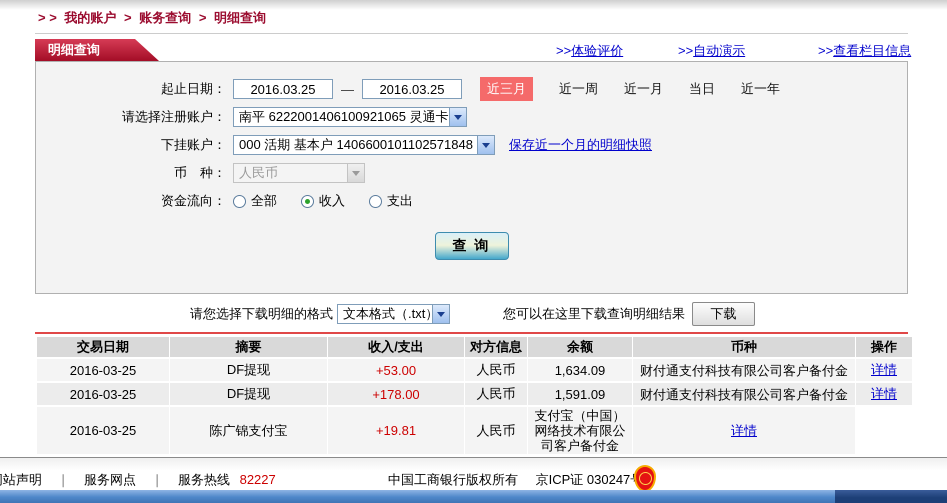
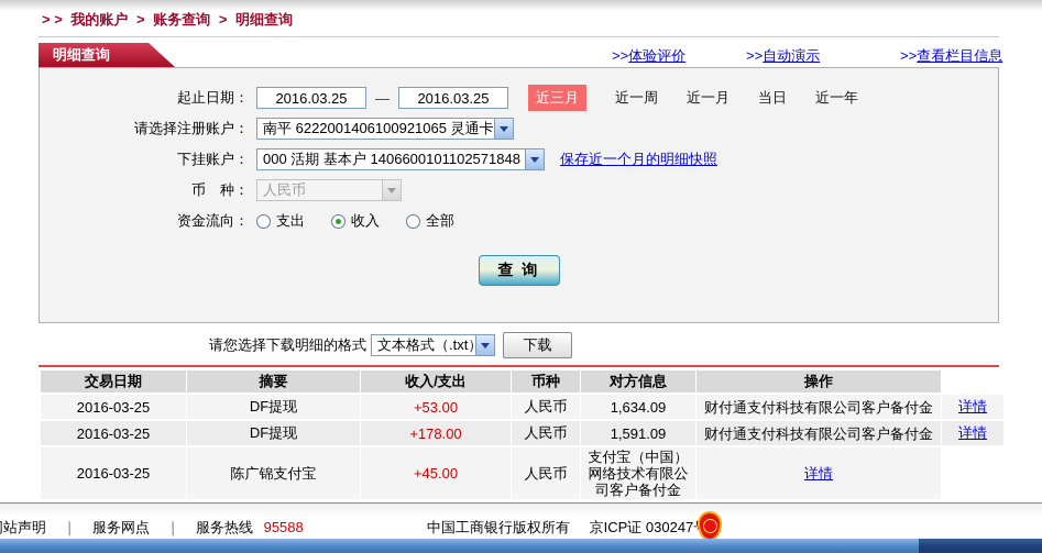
  > > 我的账户 > 账务查询 > 明细查询
  明细查询
  >>体验评价
  >>自动演示
  >>查看栏目信息
  起止日期：
  2016.03.25
  —
  2016.03.25
  近三月
  近一周
  近一月
  当日
  近一年
  请选择注册账户：
  南平 6222001406100921065 灵通卡
  下挂账户：
  000 活期 基本户 1406600101102571848
  保存近一个月的明细快照
  币 种：
  人民币
  资金流向：
- 全部
+ 支出
  收入
- 支出
+ 全部
  查 询
  请您选择下载明细的格式
  文本格式（.txt
- 您可以在这里下载查询明细结果
  下载
  交易日期
  摘要
  收入/支出
- 对方信息
+ 币种
- 余额
- 币种
+ 对方信息
  操作
  2016-03-25
  DF提现
  +53.00
  人民币
  1,634.09
  财付通支付科技有限公司客户备付金
  详情
  2016-03-25
  DF提现
  +178.00
  人民币
  1,591.09
  财付通支付科技有限公司客户备付金
  详情
  2016-03-25
  陈广锦支付宝
- +19.81
+ +45.00
  人民币
  支付宝（中国）网络技术有限公司客户备付金
  详情
- 站声明 ｜ 服务网点 ｜ 服务热线 82227
+ 站声明 ｜ 服务网点 ｜ 服务热线 95588
  中国工商银行版权所有 京ICP证 030247
